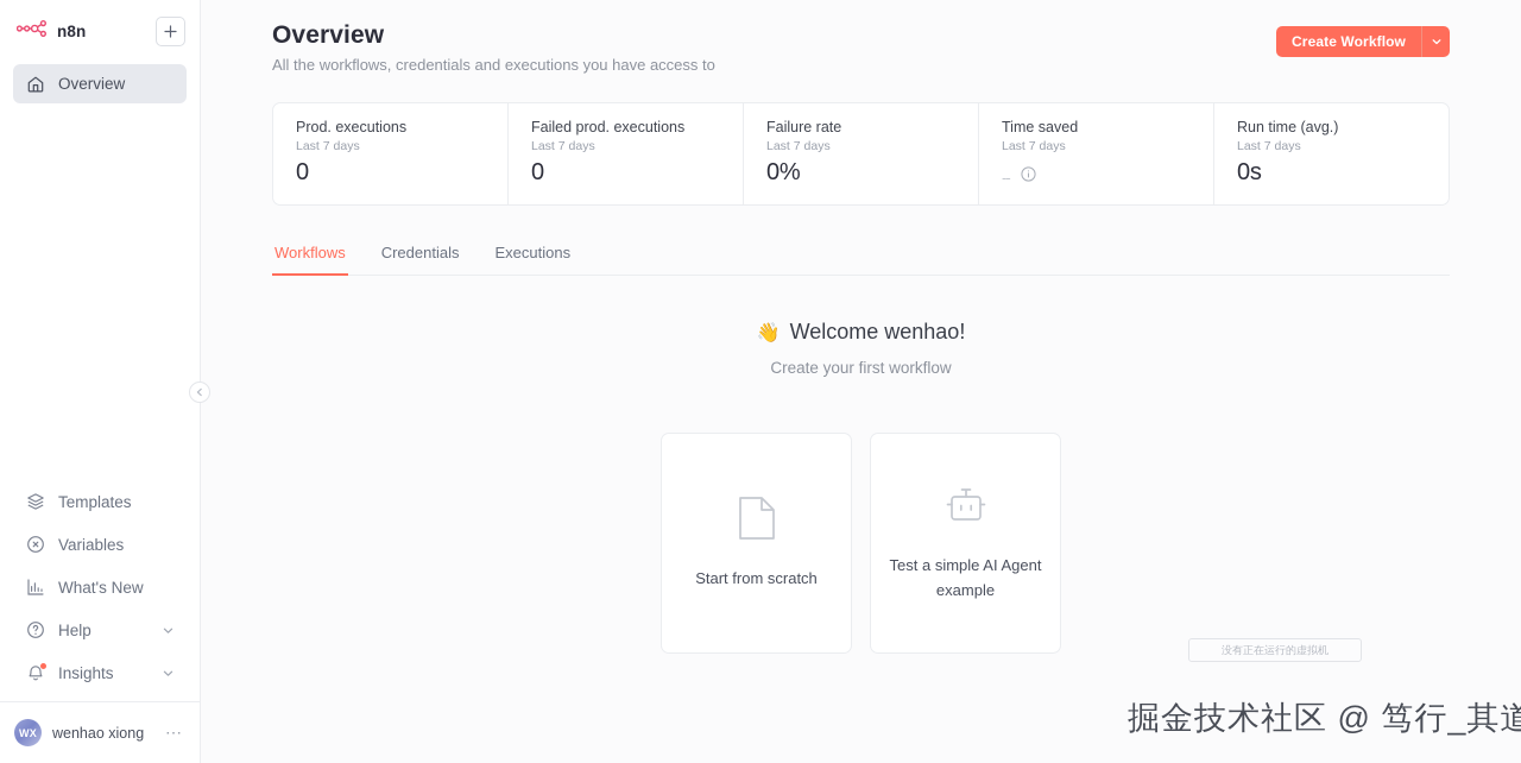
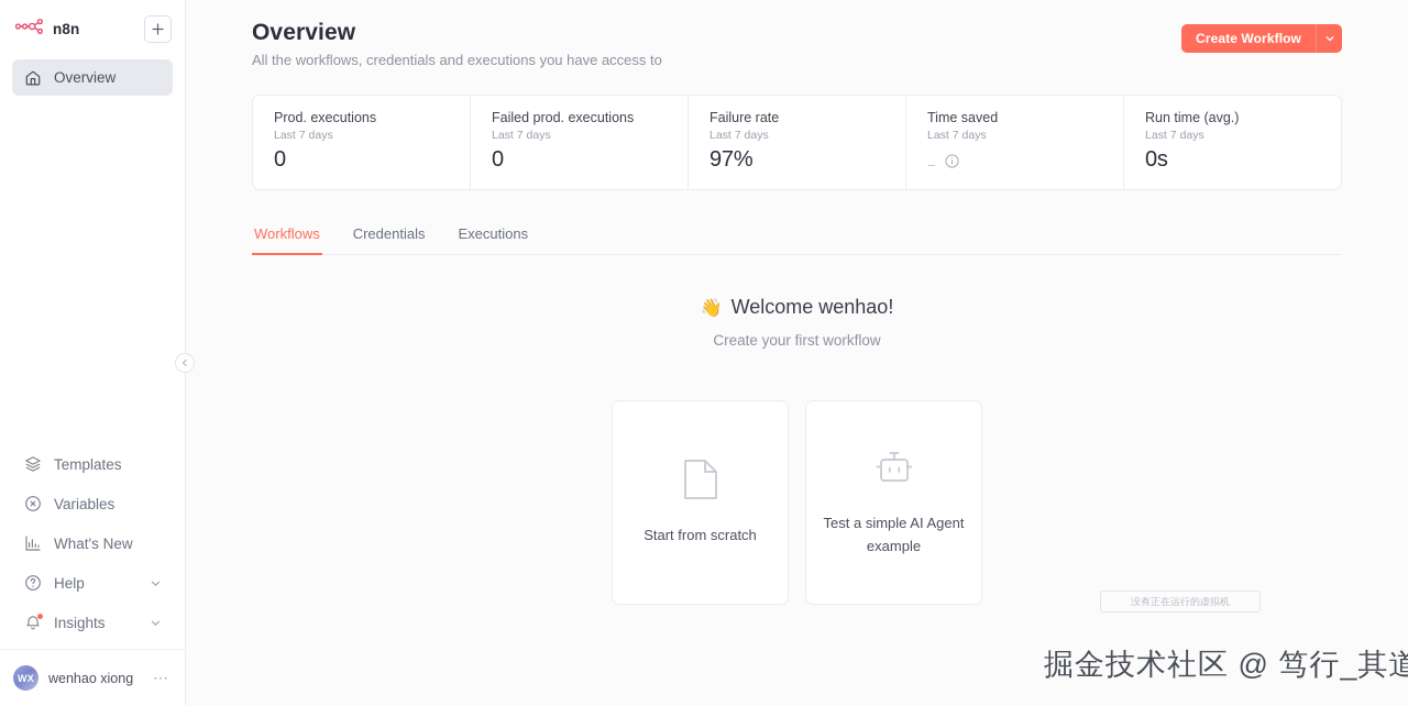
  n8n
  Overview
  Templates
  Variables
  What's New
  Help
  Insights
  WX
  wenhao xiong
  ⋯
  Overview
  All the workflows, credentials and executions you have access to
  Create Workflow
  Prod. executions
  Last 7 days
  0
  Failed prod. executions
  Last 7 days
  0
  Failure rate
  Last 7 days
- 0%
+ 97%
  Time saved
  Last 7 days
  --
  Run time (avg.)
  Last 7 days
  0s
  Workflows
  Credentials
  Executions
  👋
  Welcome wenhao!
  Create your first workflow
  Start from scratch
  Test a simple AI Agent example
  没有正在运行的虚拟机
  掘金技术社区 @ 笃行_其道
